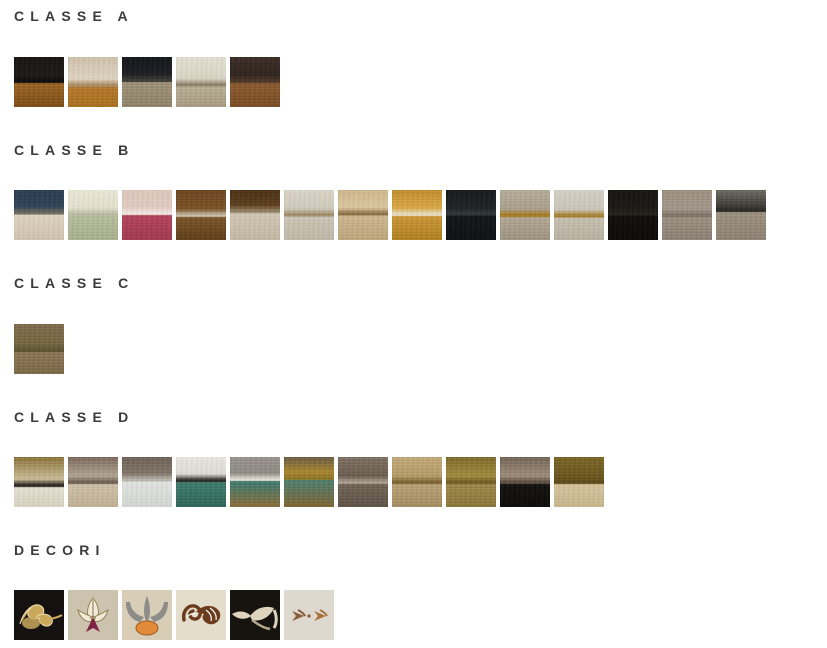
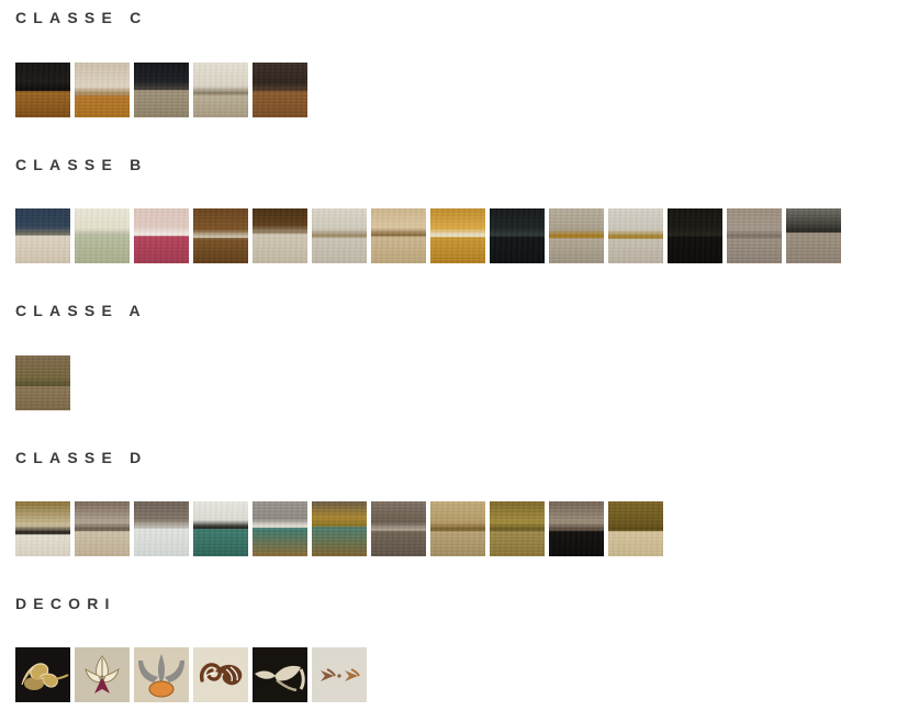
- CLASSE A
+ CLASSE C
  CLASSE B
- CLASSE C
+ CLASSE A
  CLASSE D
  DECORI
